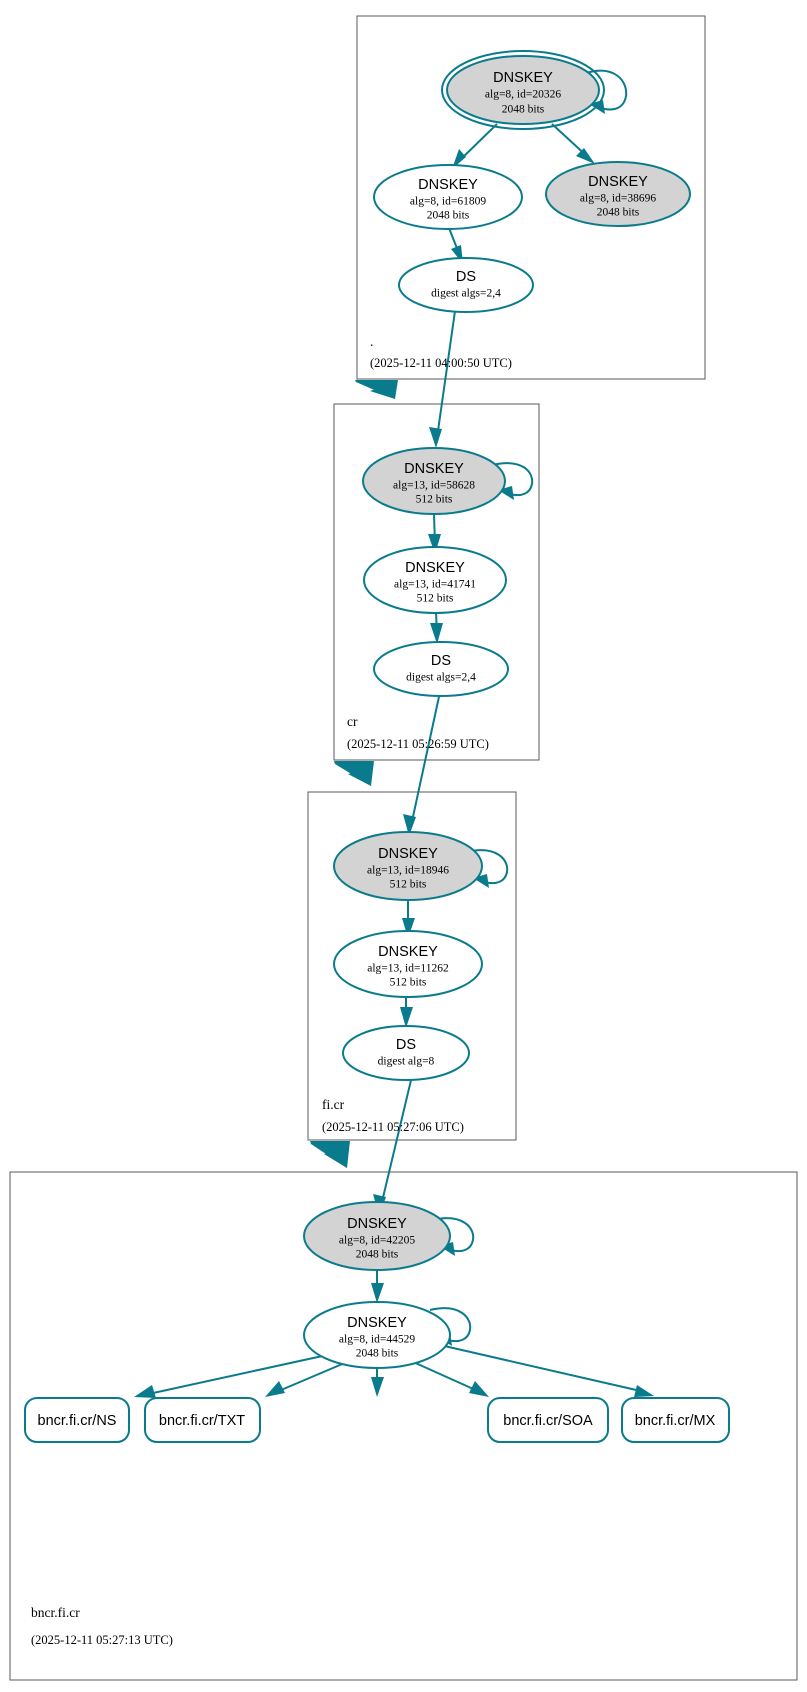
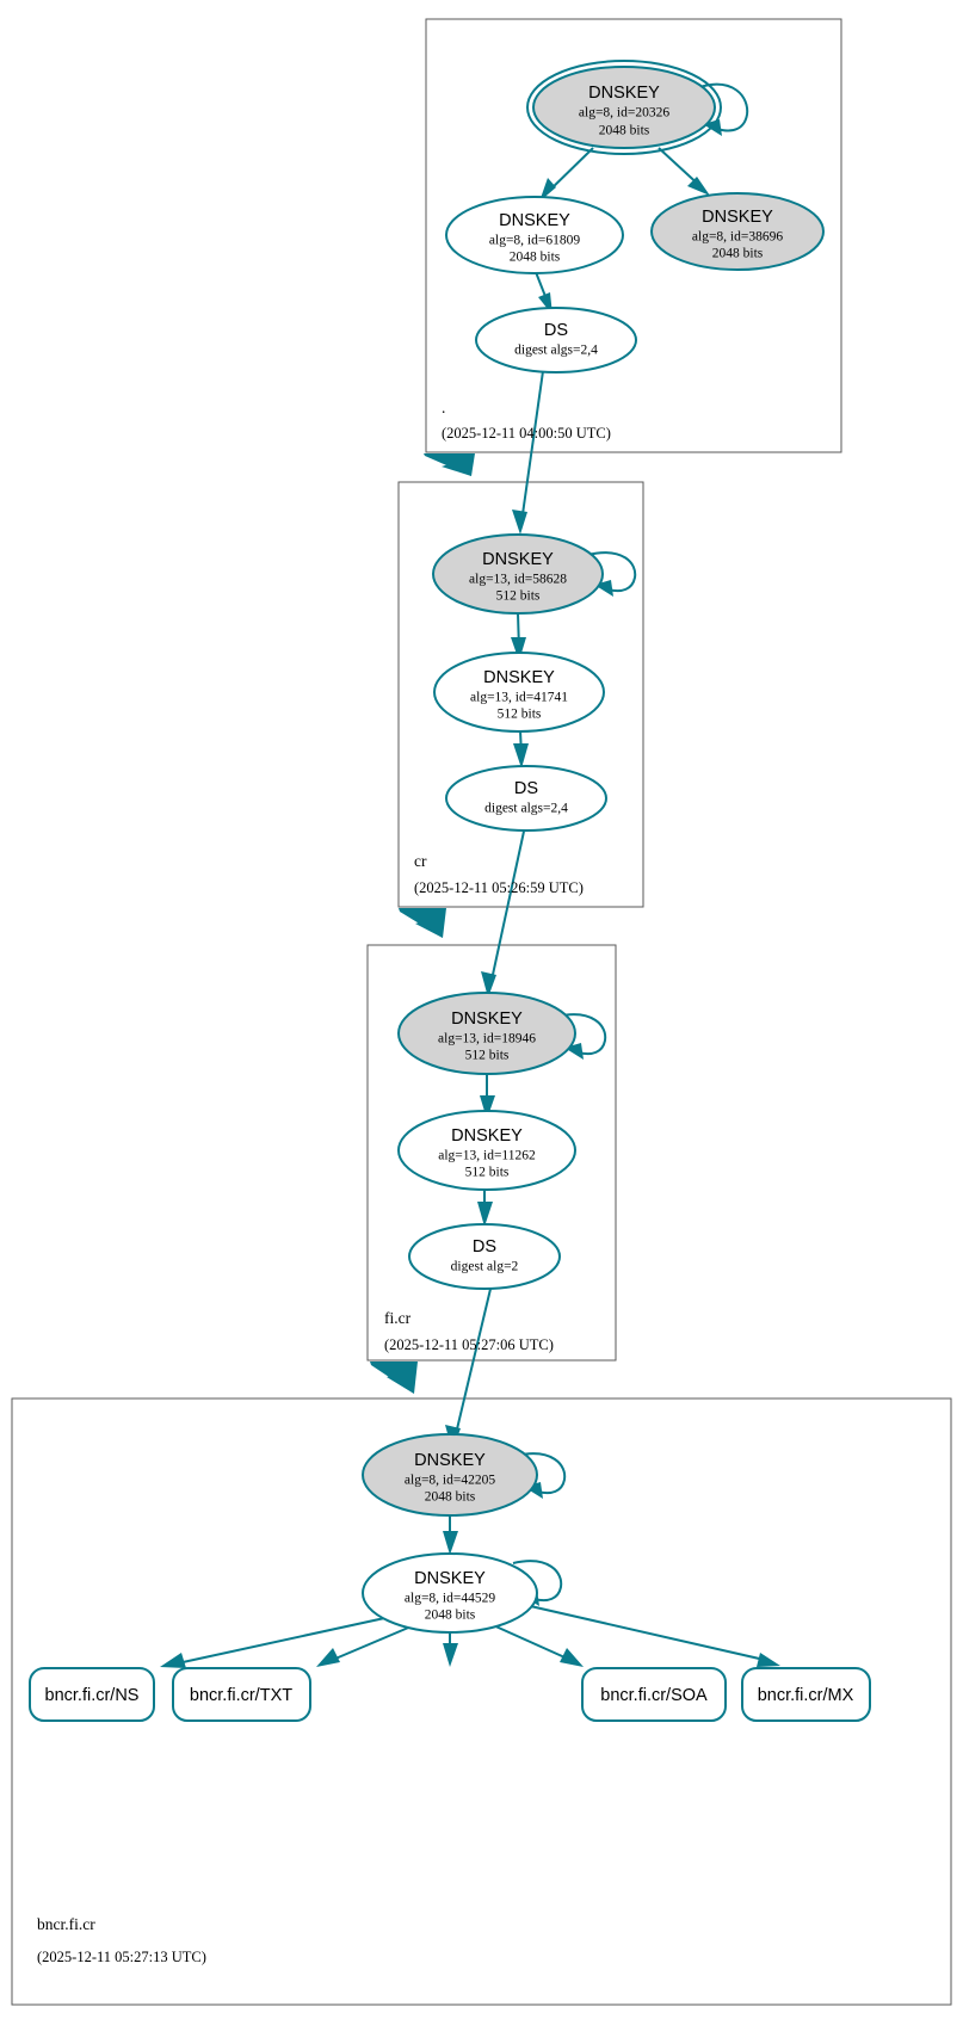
  DNSKEY
  alg=8, id=20326
  2048 bits
  DNSKEY
  alg=8, id=61809
  2048 bits
  DNSKEY
  alg=8, id=38696
  2048 bits
  DS
  digest algs=2,4
  .
  (2025-12-11 04:00:50 UTC)
  DNSKEY
  alg=13, id=58628
  512 bits
  DNSKEY
  alg=13, id=41741
  512 bits
  DS
  digest algs=2,4
  cr
  (2025-12-11 05:26:59 UTC)
  DNSKEY
  alg=13, id=18946
  512 bits
  DNSKEY
  alg=13, id=11262
  512 bits
  DS
- digest alg=8
+ digest alg=2
  fi.cr
  (2025-12-11 05:27:06 UTC)
  DNSKEY
  alg=8, id=42205
  2048 bits
  DNSKEY
  alg=8, id=44529
  2048 bits
  bncr.fi.cr/NS
  bncr.fi.cr/TXT
  bncr.fi.cr/SOA
  bncr.fi.cr/MX
  bncr.fi.cr
  (2025-12-11 05:27:13 UTC)
